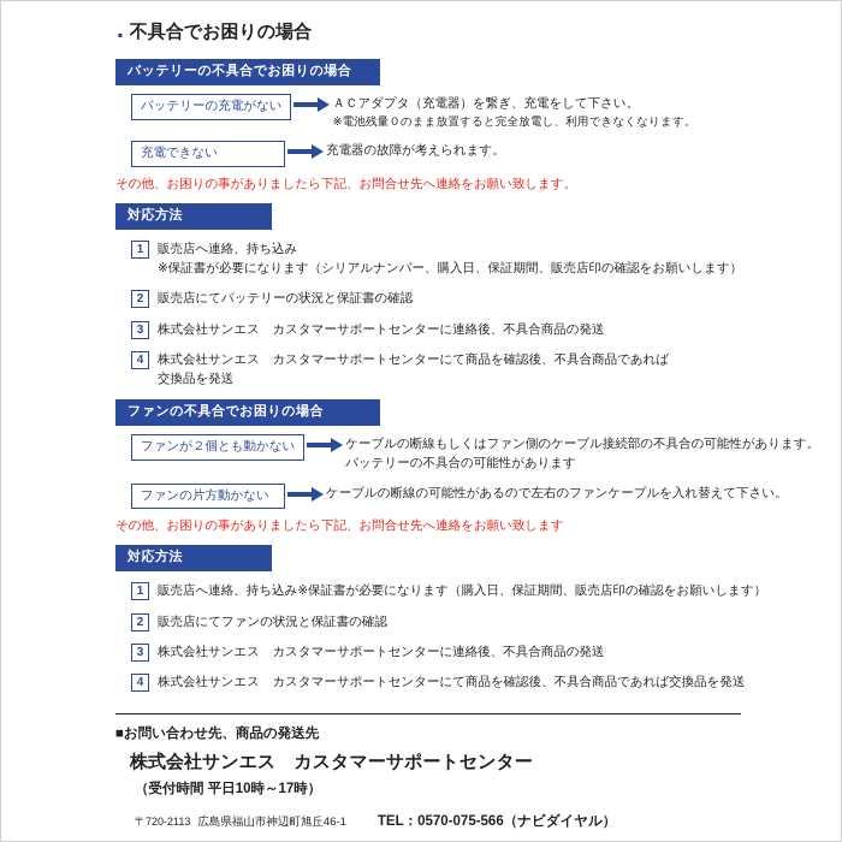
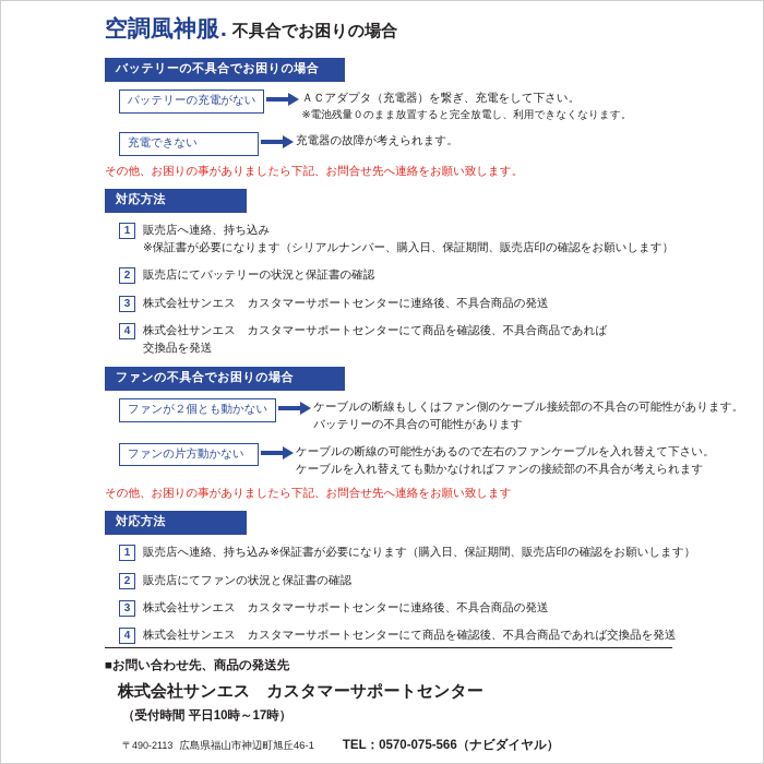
+ 空調風神服
  .
  不具合でお困りの場合
  バッテリーの不具合でお困りの場合
  バッテリーの充電がない
  ＡＣアダプタ（充電器）を繋ぎ、充電をして下さい。
  ※電池残量０のまま放置すると完全放電し、利用できなくなります。
  充電できない
  充電器の故障が考えられます。
  その他、お困りの事がありましたら下記、お問合せ先へ連絡をお願い致します。
  対応方法
  1
  販売店へ連絡、持ち込み
  ※保証書が必要になります（シリアルナンバー、購入日、保証期間、販売店印の確認をお願いします）
  2
  販売店にてバッテリーの状況と保証書の確認
  3
  株式会社サンエス カスタマーサポートセンターに連絡後、不具合商品の発送
  4
  株式会社サンエス カスタマーサポートセンターにて商品を確認後、不具合商品であれば
  交換品を発送
  ファンの不具合でお困りの場合
  ファンが２個とも動かない
  ケーブルの断線もしくはファン側のケーブル接続部の不具合の可能性があります。
  バッテリーの不具合の可能性があります
  ファンの片方動かない
  ケーブルの断線の可能性があるので左右のファンケーブルを入れ替えて下さい。
+ ケーブルを入れ替えても動かなければファンの接続部の不具合が考えられます
  その他、お困りの事がありましたら下記、お問合せ先へ連絡をお願い致します
  対応方法
  1
  販売店へ連絡、持ち込み※保証書が必要になります（購入日、保証期間、販売店印の確認をお願いします）
  2
  販売店にてファンの状況と保証書の確認
  3
  株式会社サンエス カスタマーサポートセンターに連絡後、不具合商品の発送
  4
  株式会社サンエス カスタマーサポートセンターにて商品を確認後、不具合商品であれば交換品を発送
  ■お問い合わせ先、商品の発送先
  株式会社サンエス カスタマーサポートセンター
  （受付時間 平日10時～17時）
- 〒720-2113
+ 〒490-2113
  広島県福山市神辺町旭丘46-1
  TEL：0570-075-566（ナビダイヤル）
